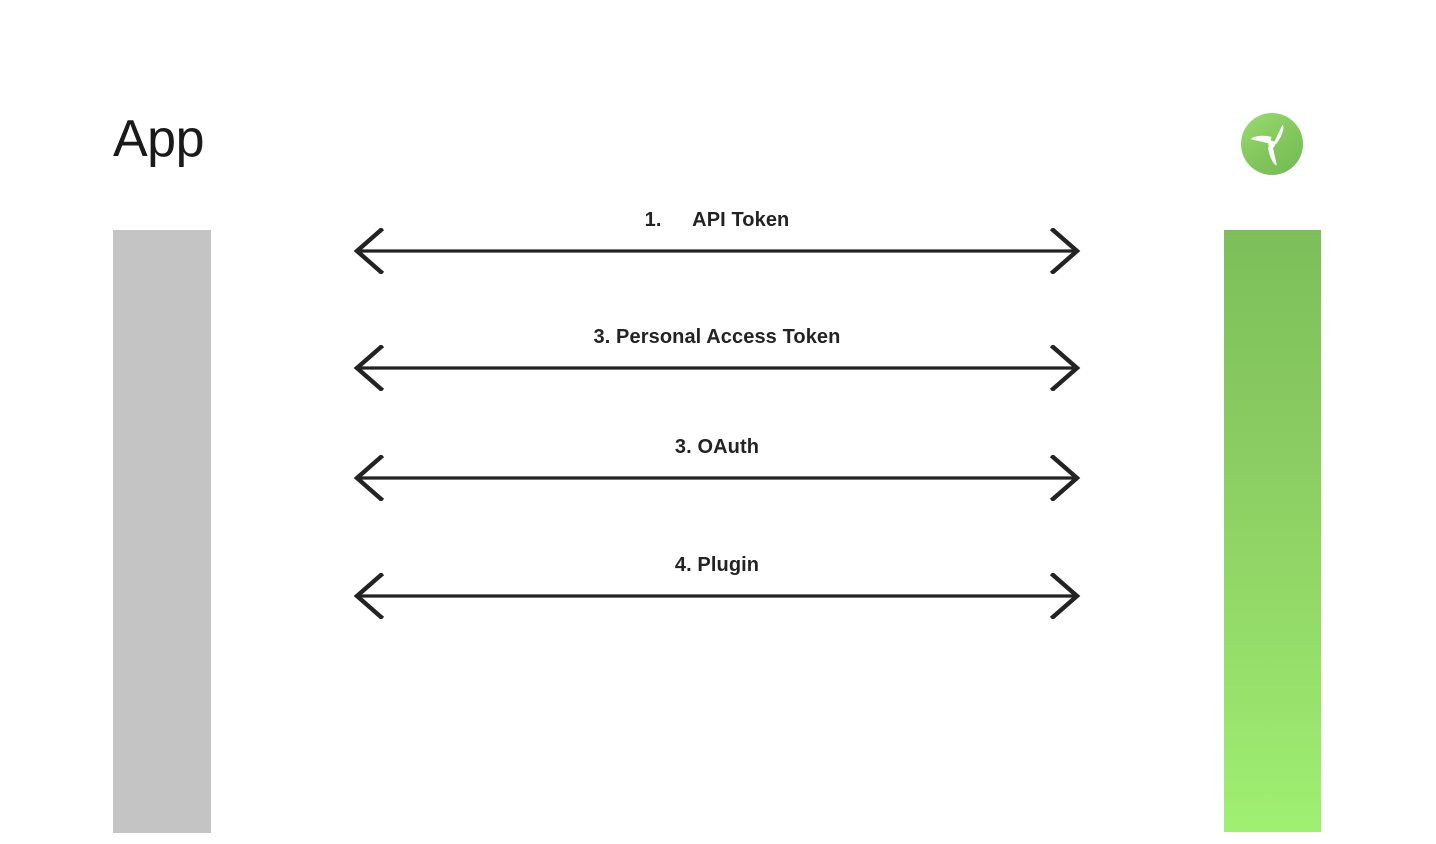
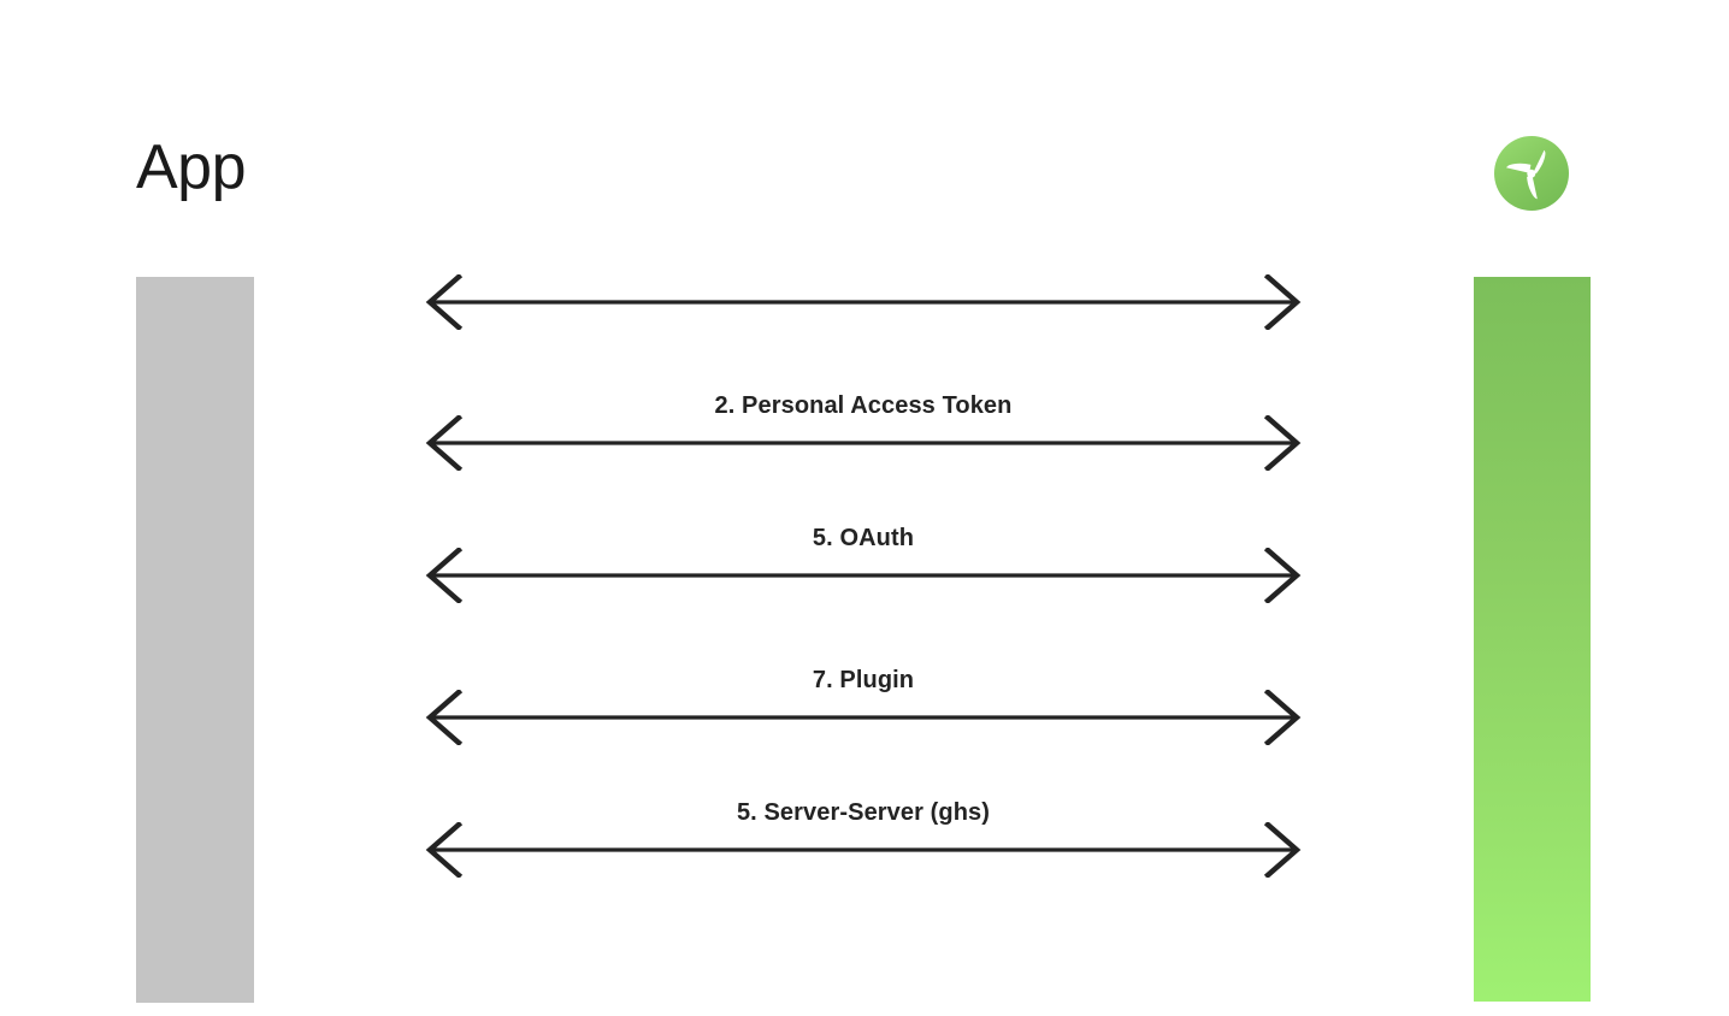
  App
- 1. API Token
- 3. Personal Access Token
+ 2. Personal Access Token
- 3. OAuth
+ 5. OAuth
- 4. Plugin
+ 7. Plugin
+ 5. Server-Server (ghs)
